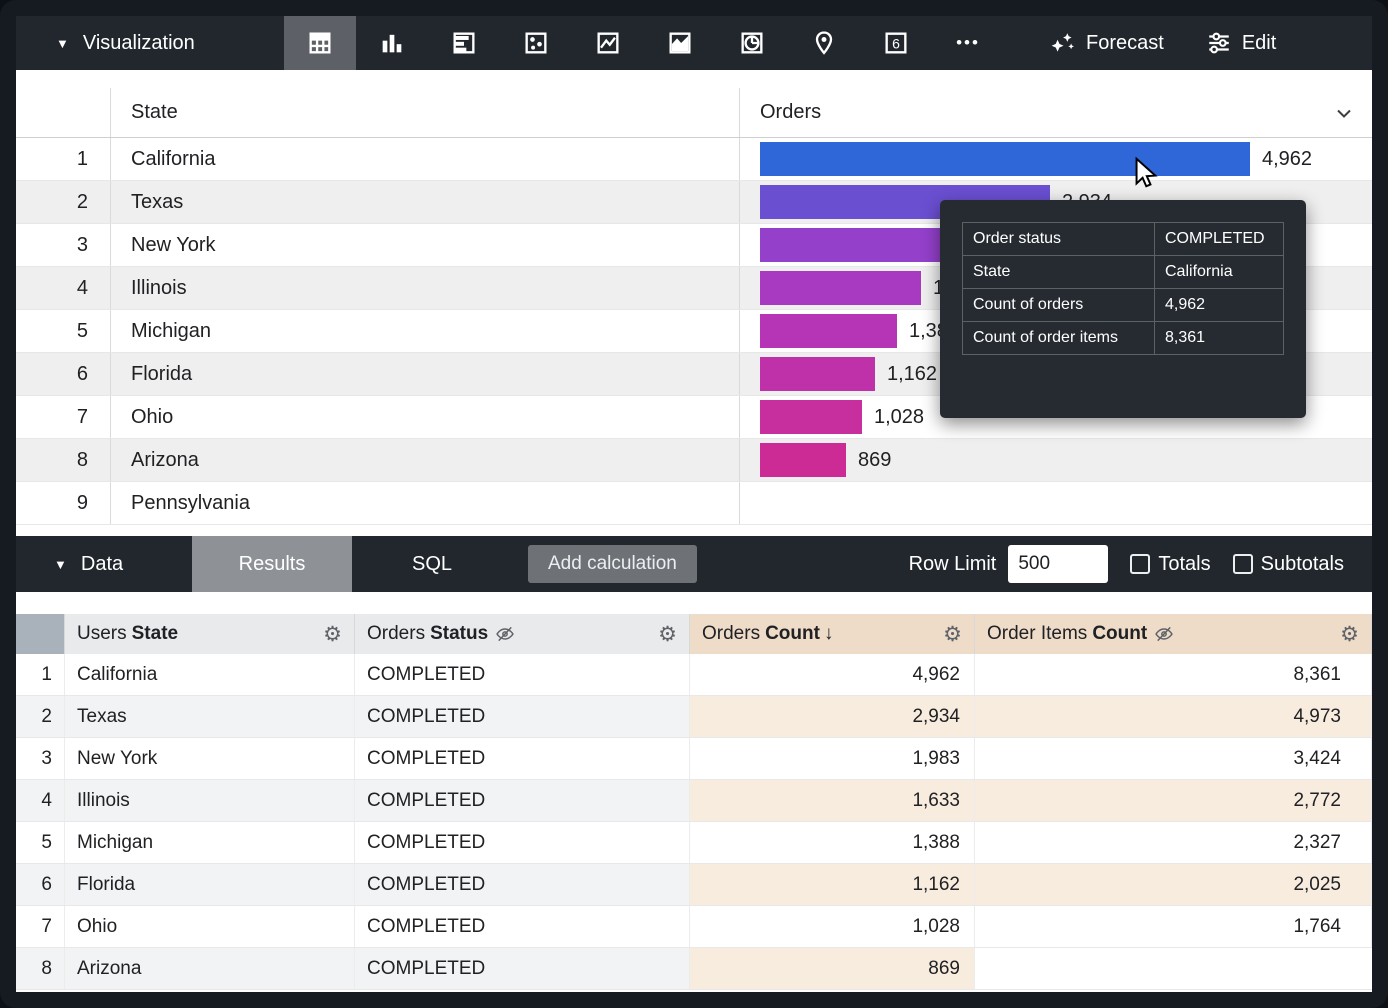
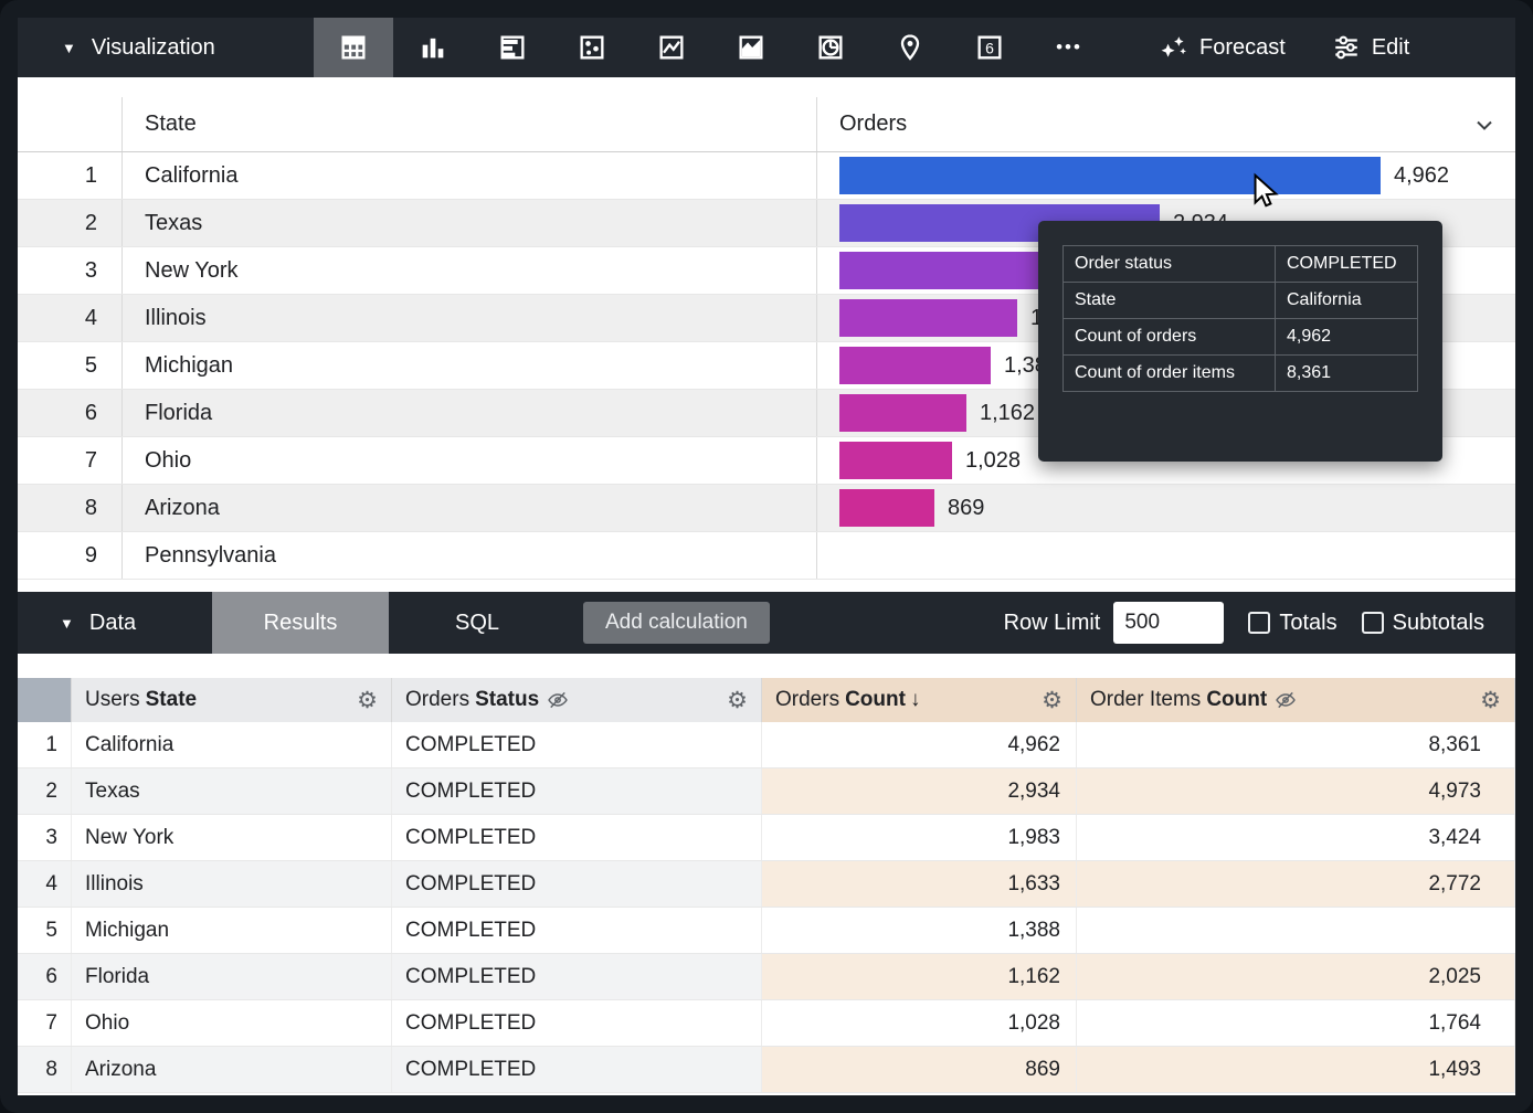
  ▼
  Visualization
  6
  •••
  Forecast
  Edit
  State
  Orders
  1
  California
  4,962
  2
  Texas
  3
  New York
  4
  Illinois
  5
  Michigan
  6
  Florida
  1,162
  7
  Ohio
  1,028
  8
  Arizona
  869
  9
  Pennsylvania
  Order status
  COMPLETED
  State
  California
  Count of orders
  4,962
  Count of order items
  8,361
  ▼
  Data
  Results
  SQL
  Add calculation
  Row Limit
  500
  Totals
  Subtotals
  Users
  State
  ⚙
  Orders
  Status
  ⚙
  Orders
  Count
  ↓
  ⚙
  Order Items
  Count
  ⚙
  1
  California
  COMPLETED
  4,962
  8,361
  2
  Texas
  COMPLETED
  2,934
  4,973
  3
  New York
  COMPLETED
  1,983
  3,424
  4
  Illinois
  COMPLETED
  1,633
  2,772
  5
  Michigan
  COMPLETED
  1,388
- 2,327
  6
  Florida
  COMPLETED
  1,162
  2,025
  7
  Ohio
  COMPLETED
  1,028
  1,764
  8
  Arizona
  COMPLETED
  869
+ 1,493
